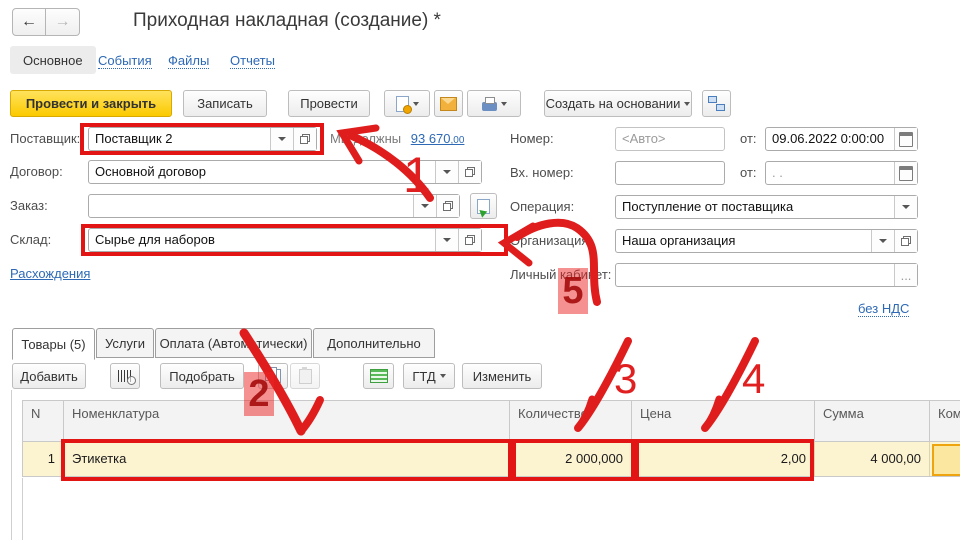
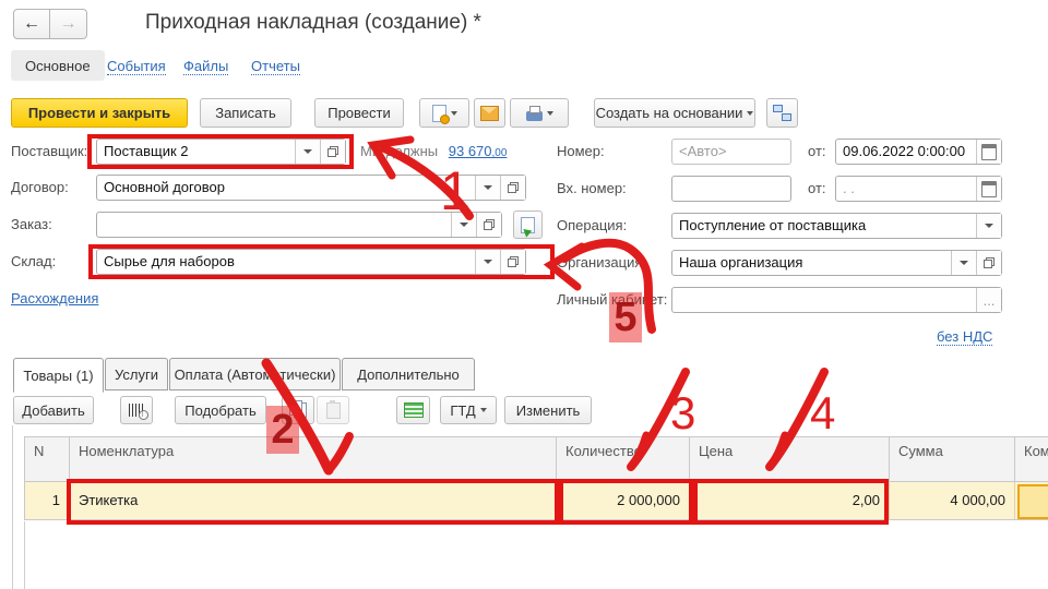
  ←
  →
  Приходная накладная (создание) *
  Основное
  События
  Файлы
  Отчеты
  Провести и закрыть
  Записать
  Провести
  Создать на основании
  Поставщик:
  Поставщик 2
  Млжны 93 670,00
  Договор:
  Основной договор
  Заказ:
  Склад:
  Сырье для наборов
  Расхождения
  Номер:
  <Авто>
  от:
  09.06.2022 0:00:00
  Вх. номер:
  от:
  . .
  Операция:
  Поступление от поставщика
  рганизаци
  Наша организация
  Личный кабиет:
  ...
  без НДС
- Товары (5)
+ Товары (1)
  Услуги
  Оплата (Автомтически)
  Дополнительно
  Добавить
  Подобрать
  ГТД
  Изменить
  N
  Номенклатура
  Количеств
  Цена
  Сумма
  Ком
  1
  Этикетка
  2 000,000
  2,00
  4 000,00
  1
  2
  3
  4
  5
